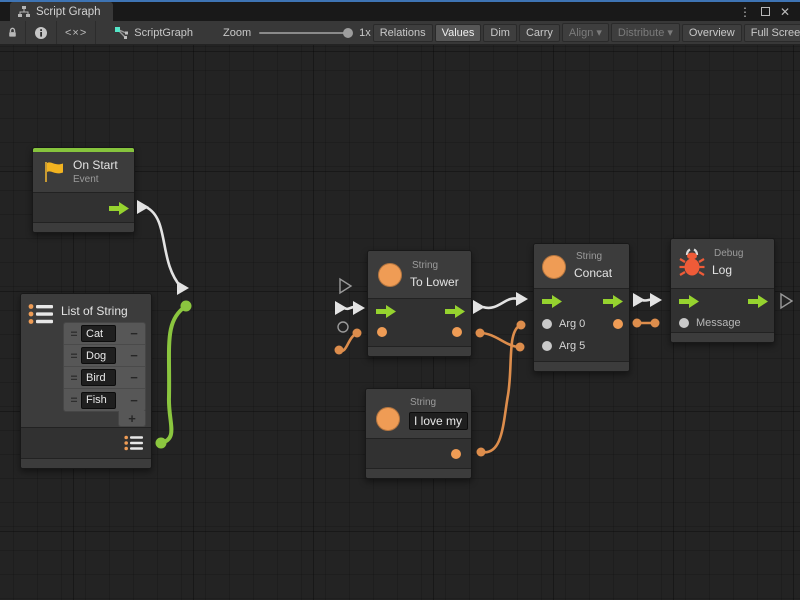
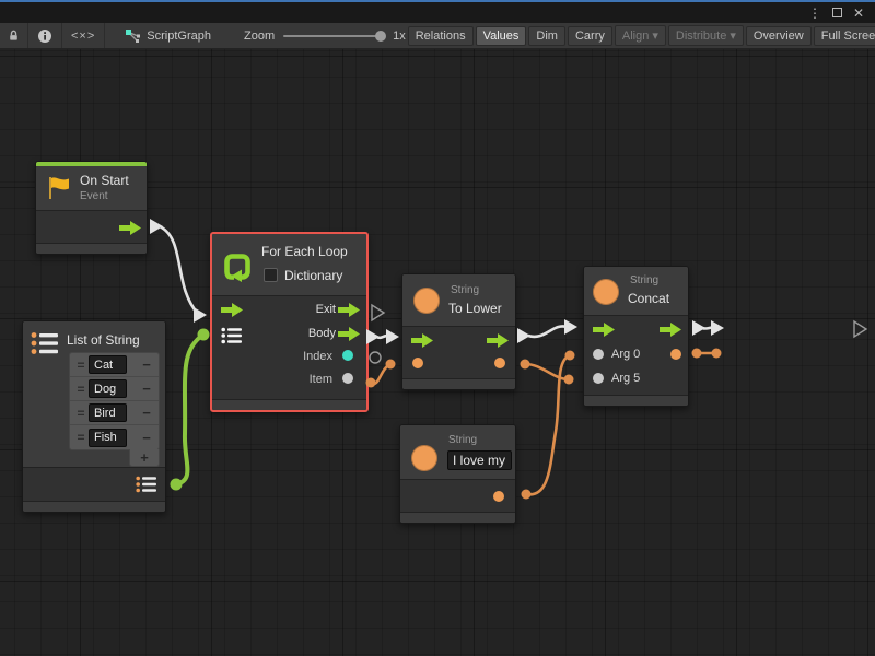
- Script Graph
  ⋮
  ✕
  <×>
  ScriptGraph
  Zoom
  1x
  Relations
  Values
  Dim
  Carry
  Align
  ▾
  Distribute
  ▾
  Overview
  Full Scree
  On Start
  Event
  List of String
  =
  Cat
  −
  =
  Dog
  −
  =
  Bird
  −
  =
  Fish
  −
  +
+ For Each Loop
+ Dictionary
+ Exit
+ Body
+ Index
+ Item
  String
  To Lower
  String
  I love my
  String
  Concat
  Arg 0
  Arg 5
- Debug
- Log
- Message
